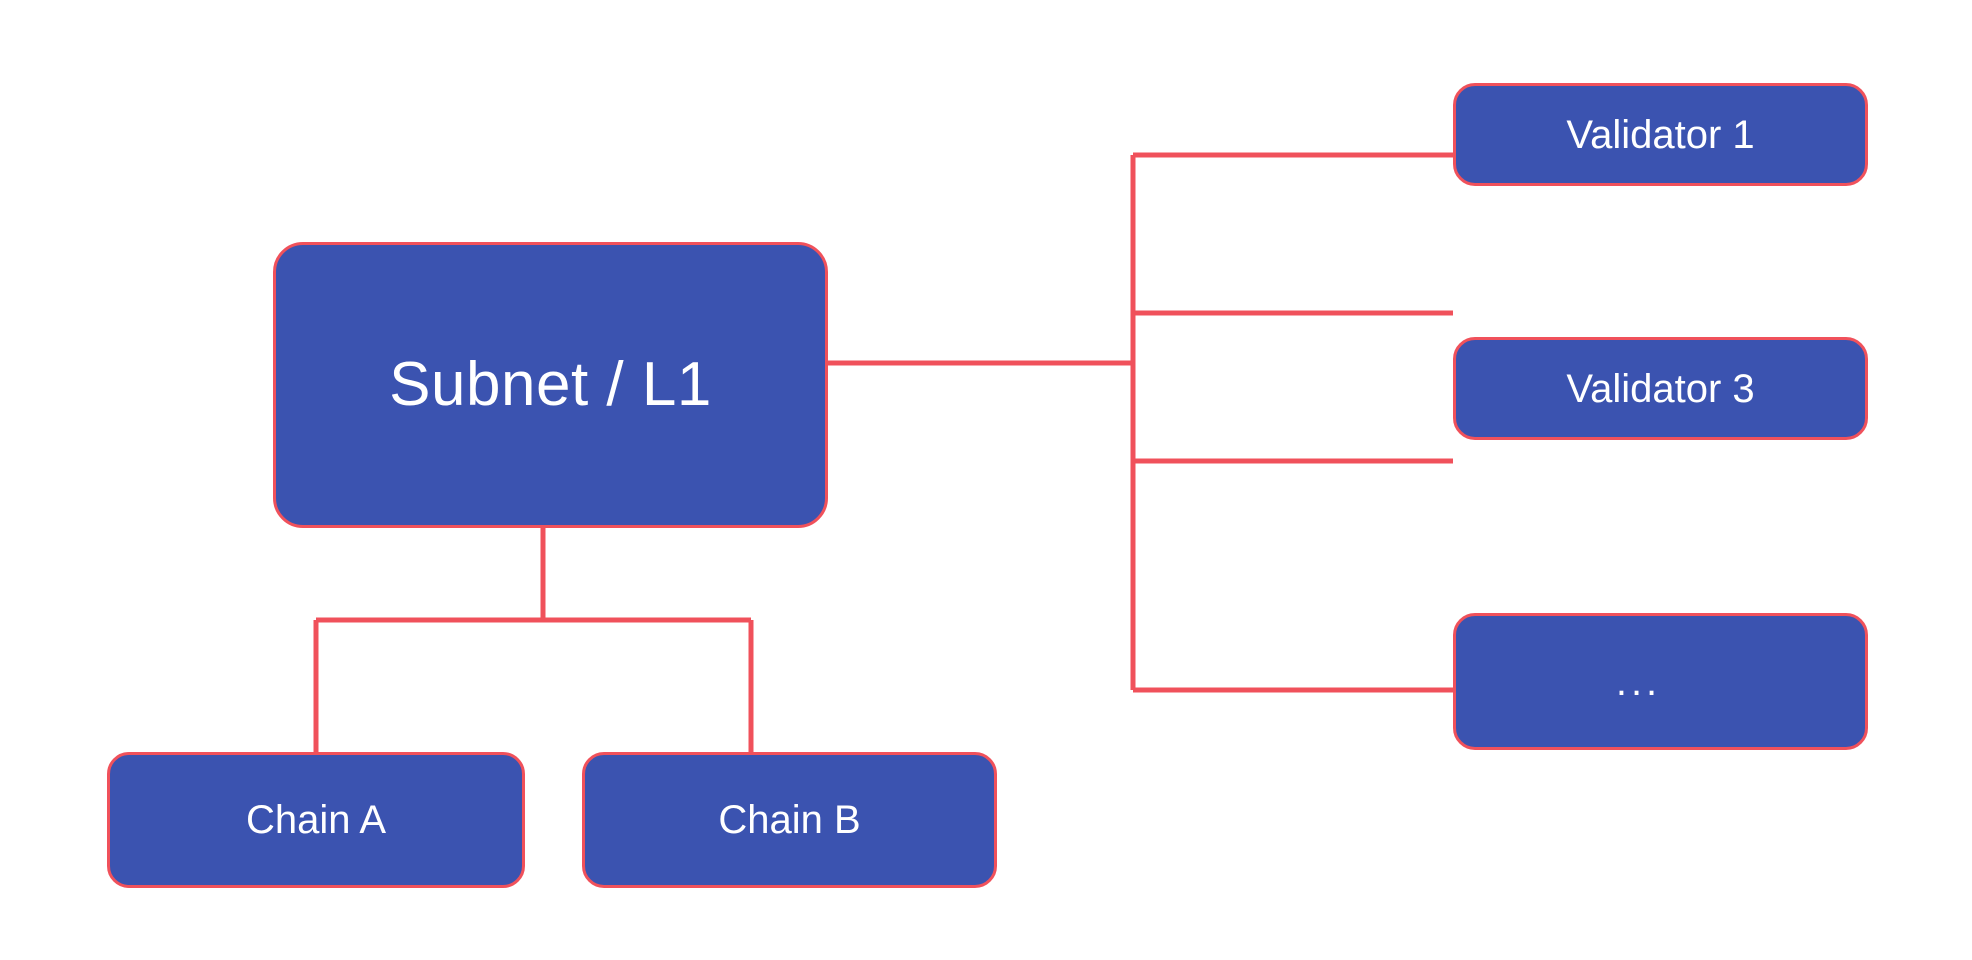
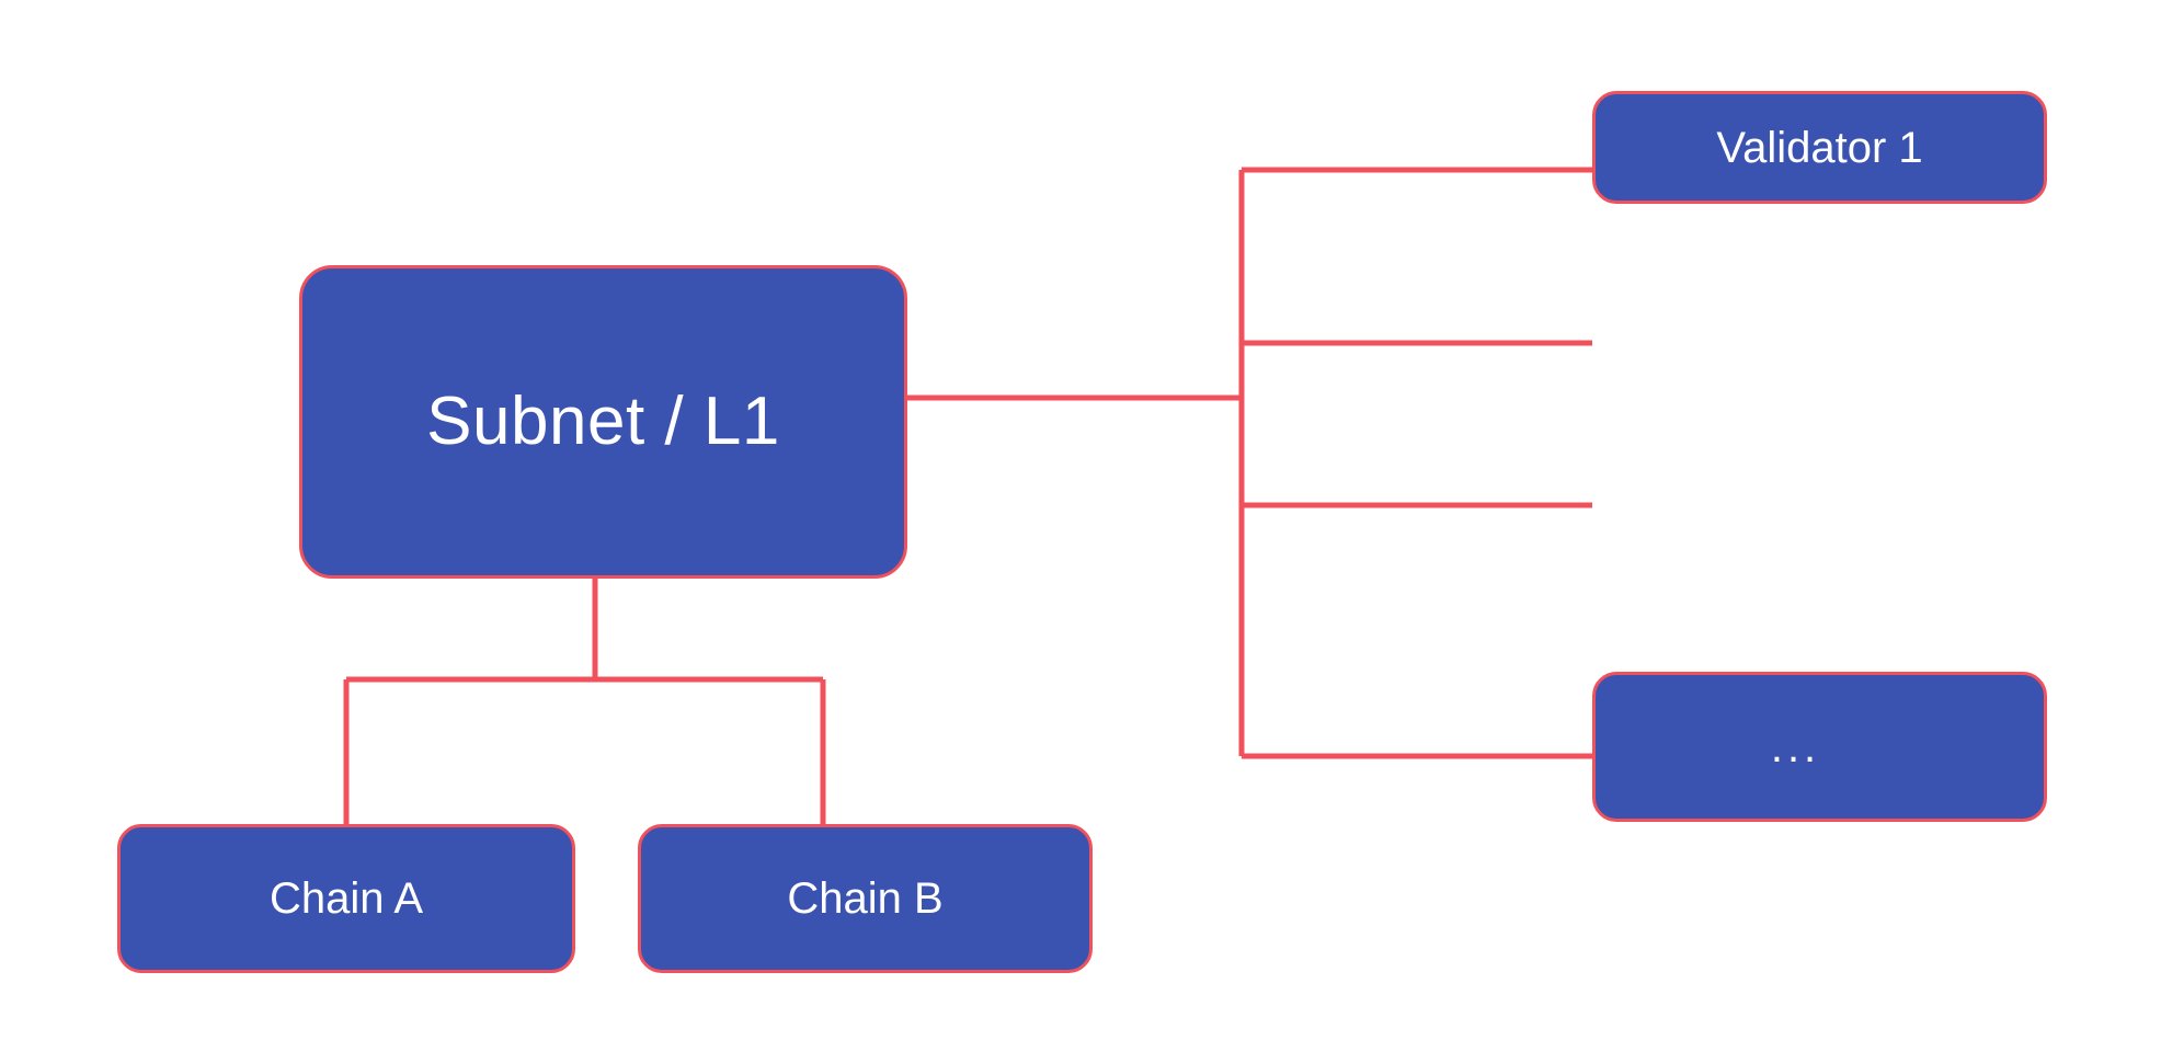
  Subnet / L1
  Chain A
  Chain B
  Validator 1
- Validator 3
  ...
